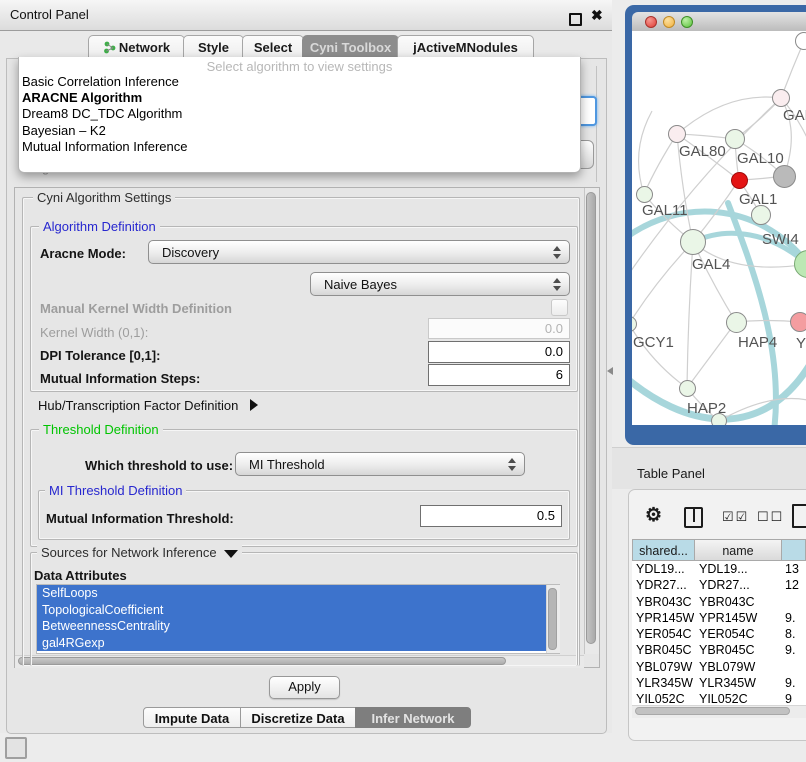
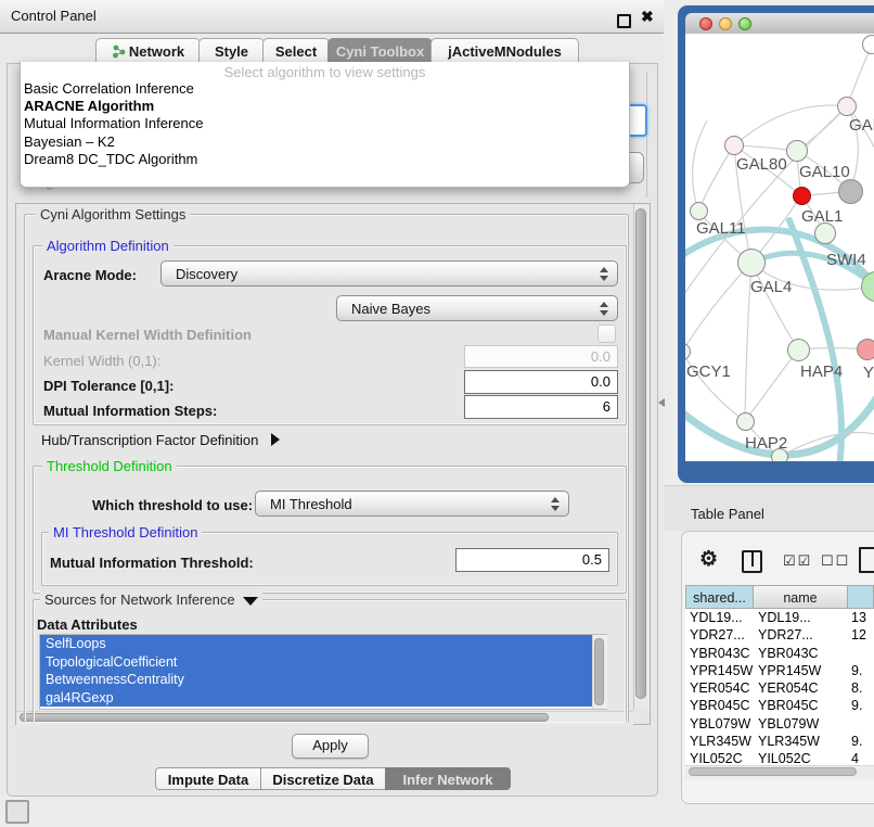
  Control Panel
  ✖
  Network
  Style
  Select
  Cyni Toolbox
  jActiveMNodules
  Select algorithm to view settings
  Basic Correlation Inference
  ARACNE Algorithm
- Dream8 DC_TDC Algorithm
+ Mutual Information Inference
  Bayesian – K2
- Mutual Information Inference
+ Dream8 DC_TDC Algorithm
  Cyni Algorithm Settings
  Algorithm Definition
  Aracne Mode:
  Discovery
  Naive Bayes
  Manual Kernel Width Definition
  Kernel Width (0,1):
  0.0
  DPI Tolerance [0,1]:
  0.0
  Mutual Information Steps:
  6
  Hub/Transcription Factor Definition
  Threshold Definition
  Which threshold to use:
  MI Threshold
  MI Threshold Definition
  Mutual Information Threshold:
  0.5
  Sources for Network Inference
  Data Attributes
  SelfLoops
  TopologicalCoefficient
  BetweennessCentrality
  gal4RGexp
  Apply
  Impute Data
  Discretize Data
  Infer Network
  GAL80
  GAL10
  GAL1
  GAL11
  SWI4
  GAL4
  GCY1
  HAP4
  Y
  HAP2
  Table Panel
  ⚙
  ☑☑
  ☐☐
  shared...
  name
  YDL19...
  YDL19...
  13
  YDR27...
  YDR27...
  12
  YBR043C
  YBR043C
  YPR145W
  YPR145W
  9.
  YER054C
  YER054C
  8.
  YBR045C
  YBR045C
  9.
  YBL079W
  YBL079W
  YLR345W
  YLR345W
  9.
  YIL052C
  YIL052C
- 9
+ 4
